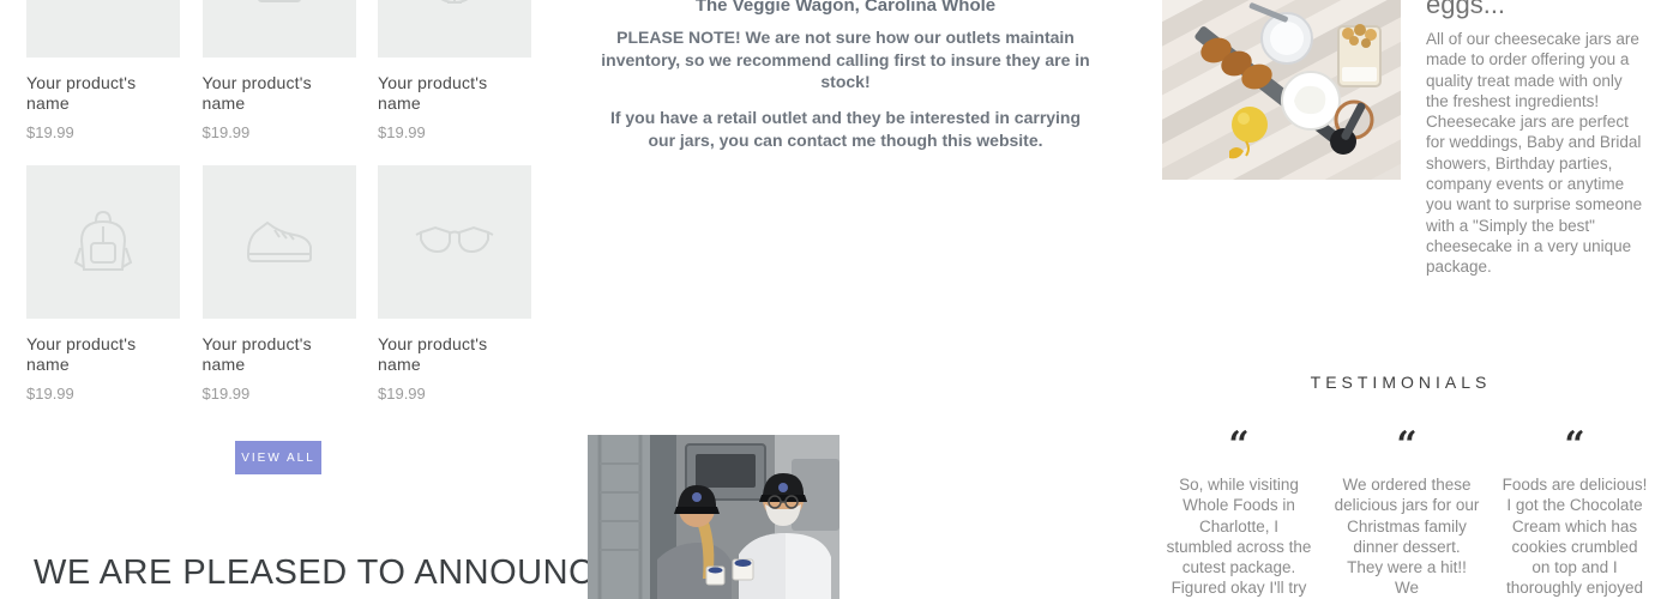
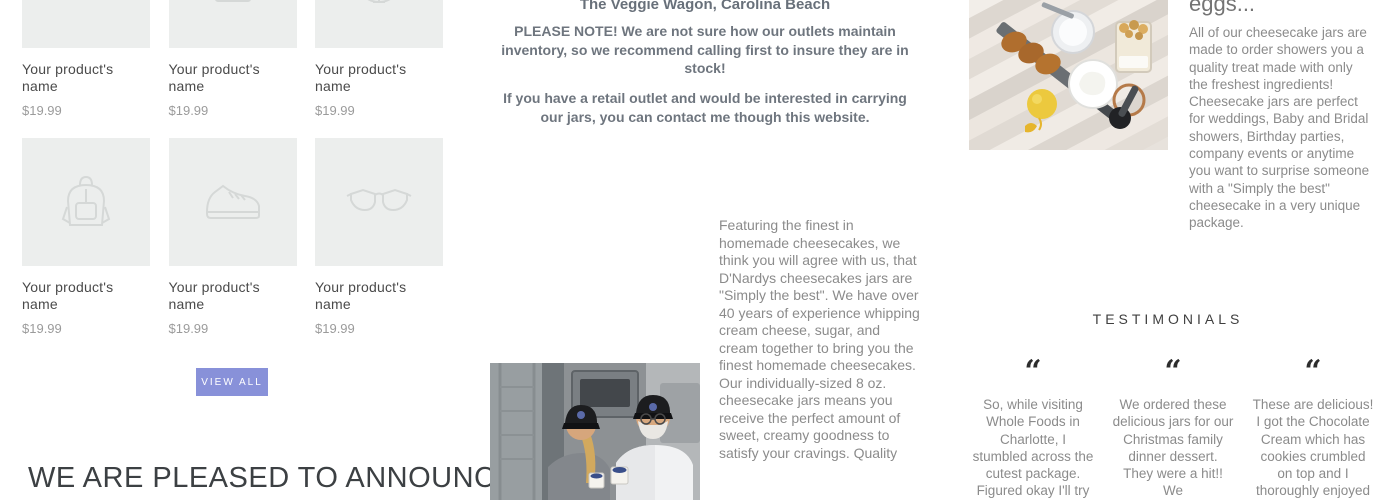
  Your product's name
  $19.99
  Your product's name
  $19.99
  Your product's name
  $19.99
  Your product's name
  $19.99
  Your product's name
  $19.99
  Your product's name
  $19.99
  VIEW ALL
  WE ARE PLEASED TO ANNOUNC
- The Veggie Wagon, Carolina Whole
+ The Veggie Wagon, Carolina Beach
  PLEASE NOTE! We are not sure how our outlets maintain inventory, so we recommend calling first to insure they are in stock!
- If you have a retail outlet and they be interested in carrying our jars, you can contact me though this website.
+ If you have a retail outlet and would be interested in carrying our jars, you can contact me though this website.
+ Featuring the finest in homemade cheesecakes, we think you will agree with us, that D'Nardys cheesecakes jars are "Simply the best". We have over 40 years of experience whipping cream cheese, sugar, and cream together to bring you the finest homemade cheesecakes. Our individually-sized 8 oz. cheesecake jars means you receive the perfect amount of sweet, creamy goodness to satisfy your cravings. Quality
  eggs...
- All of our cheesecake jars are made to order offering you a quality treat made with only the freshest ingredients! Cheesecake jars are perfect for weddings, Baby and Bridal showers, Birthday parties, company events or anytime you want to surprise someone with a "Simply the best" cheesecake in a very unique package.
+ All of our cheesecake jars are made to order showers you a quality treat made with only the freshest ingredients! Cheesecake jars are perfect for weddings, Baby and Bridal showers, Birthday parties, company events or anytime you want to surprise someone with a "Simply the best" cheesecake in a very unique package.
  TESTIMONIALS
  “
  So, while visiting Whole Foods in Charlotte, I stumbled across the cutest package. Figured okay I'll try
  “
  We ordered these delicious jars for our Christmas family dinner dessert.
  They were a hit!! We
  “
- Foods are delicious! I got the Chocolate Cream which has cookies crumbled on top and I thoroughly enjoyed
+ These are delicious! I got the Chocolate Cream which has cookies crumbled on top and I thoroughly enjoyed
